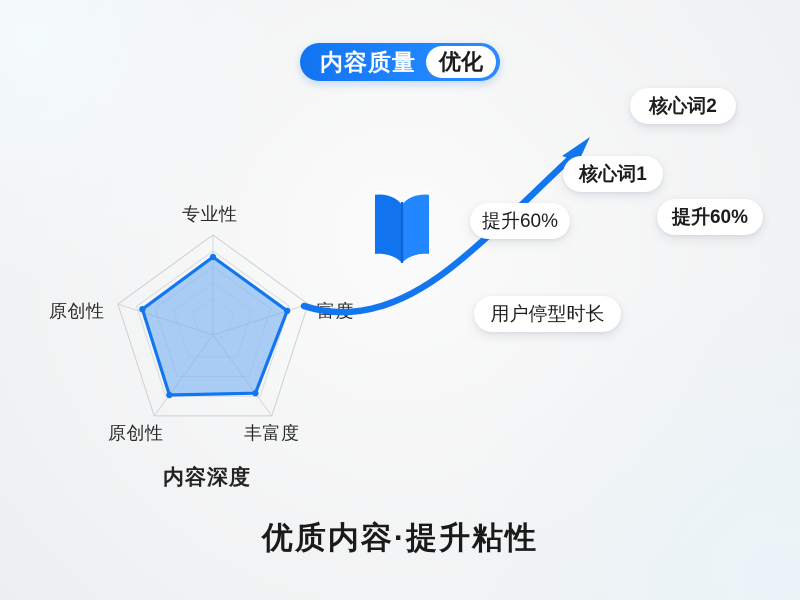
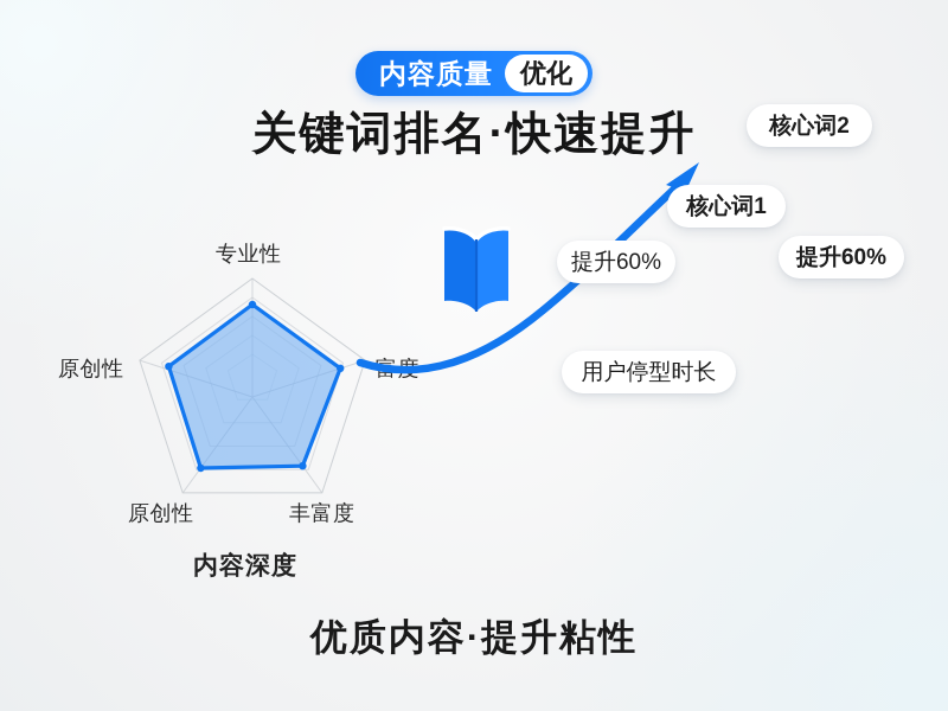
  内容质量
  优化
+ 关键词排名·快速提升
  专业性
  丰富度
  原创性
  原创性
  内容深度
  核心词2
  核心词1
  提升60%
  提升60%
  用户停型时长
  优质内容·提升粘性
